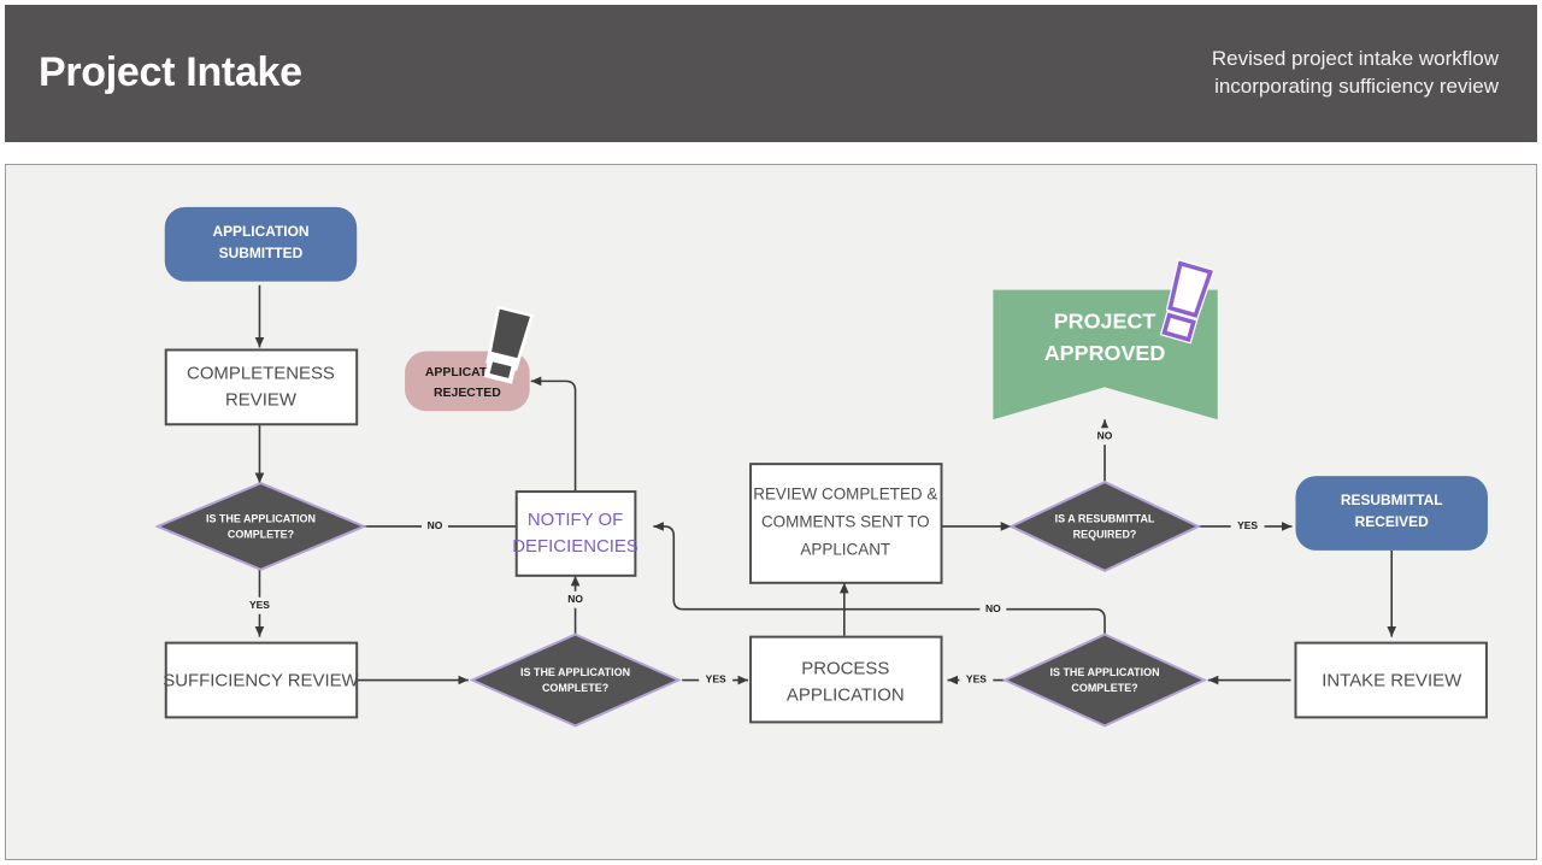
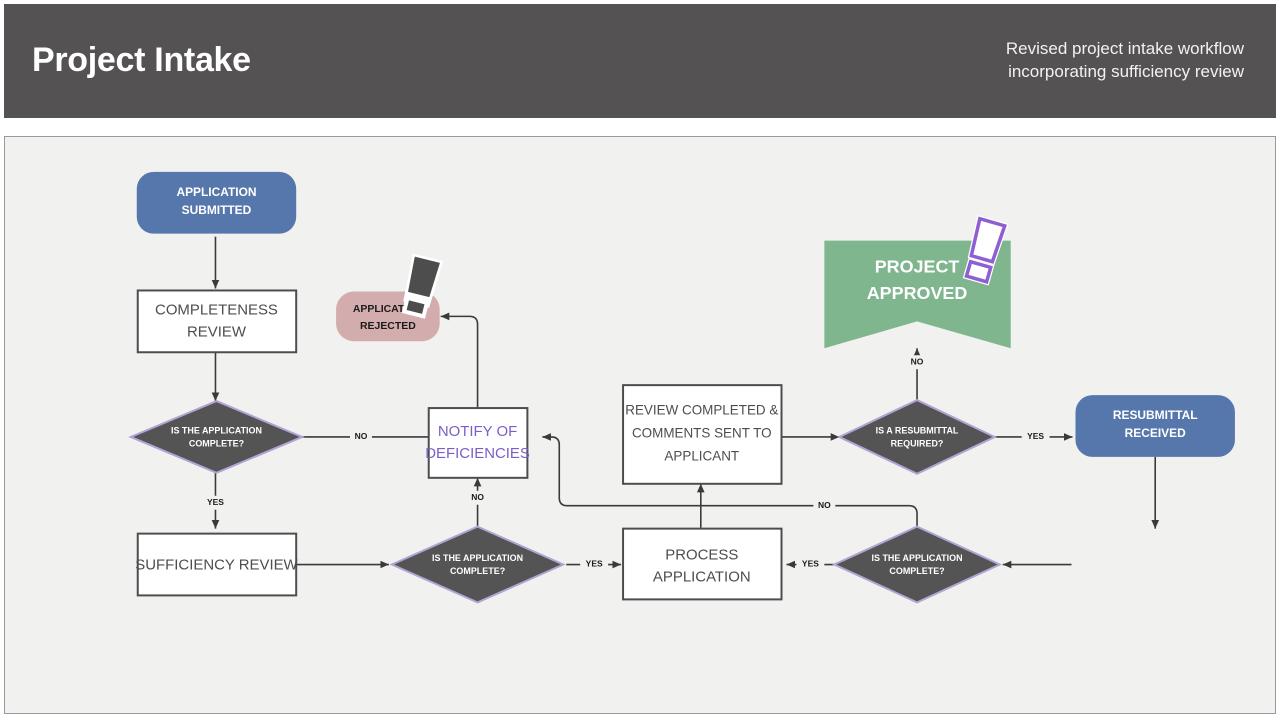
  Project Intake
  Revised project intake workflow
  incorporating sufficiency review
  NO
  YES
  NO
  YES
  NO
  YES
  NO
  YES
  APPLICATION
  SUBMITTED
  COMPLETENESS
  REVIEW
  IS THE APPLICATION
  COMPLETE?
  SUFFICIENCY REVIEW
  APPLICAT
  REJECTED
  NOTIFY OF
  DEFICIENCIES
  IS THE APPLICATION
  COMPLETE?
  REVIEW COMPLETED &
  COMMENTS SENT TO
  APPLICANT
  PROCESS
  APPLICATION
  IS A RESUBMITTAL
  REQUIRED?
  IS THE APPLICATION
  COMPLETE?
  PROJECT
  APPROVED
  RESUBMITTAL
  RECEIVED
- INTAKE REVIEW
